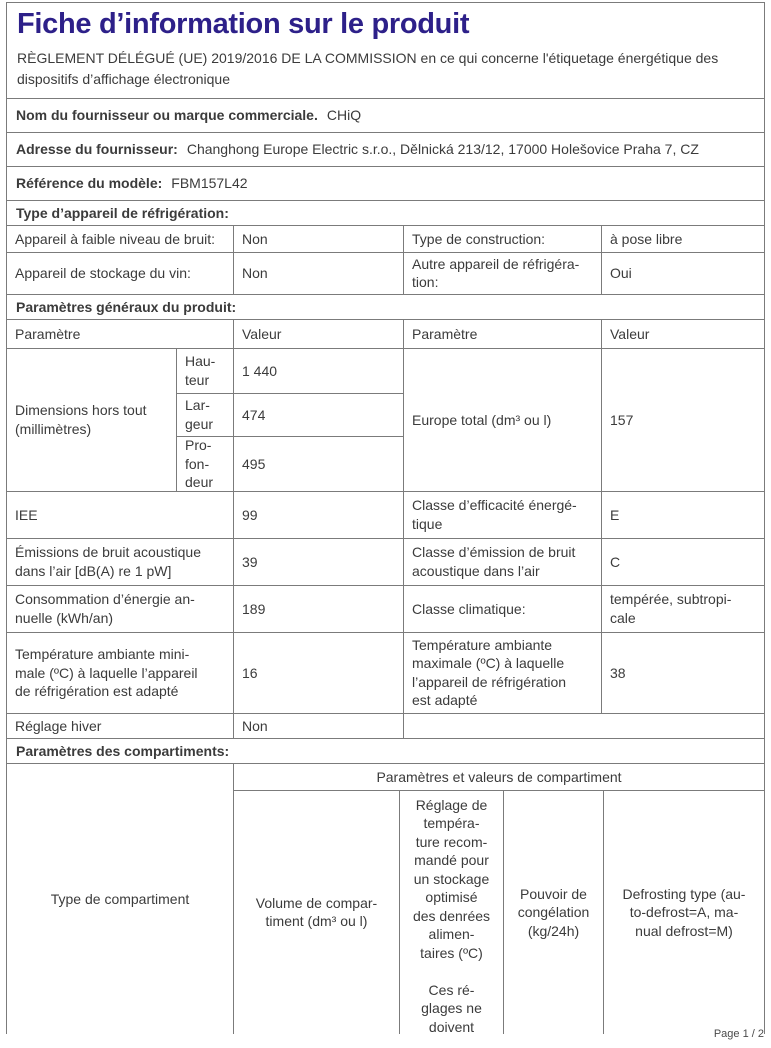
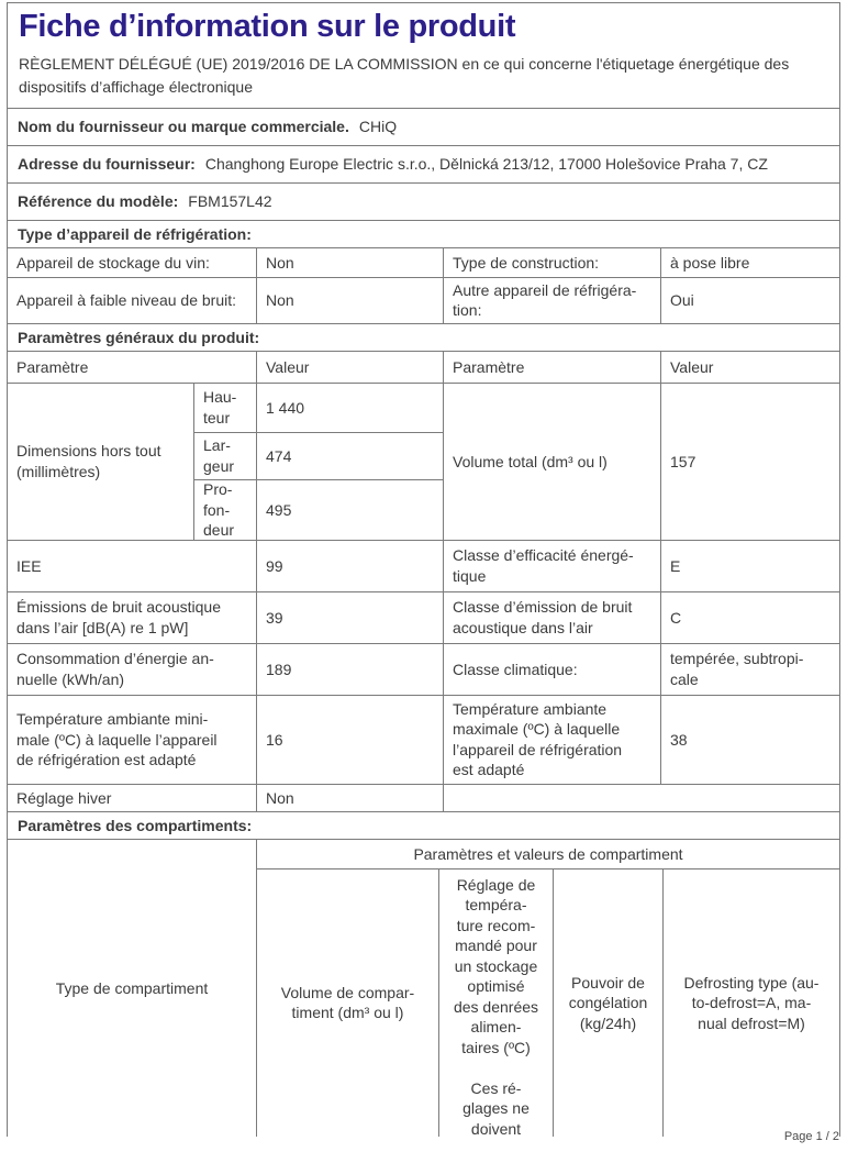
  Fiche d’information sur le produit
  RÈGLEMENT DÉLÉGUÉ (UE) 2019/2016 DE LA COMMISSION en ce qui concerne l'étiquetage énergétique des
  dispositifs d’affichage électronique
  Nom du fournisseur ou marque commerciale.
  CHiQ
  Adresse du fournisseur:
  Changhong Europe Electric s.r.o., Dělnická 213/12, 17000 Holešovice Praha 7, CZ
  Référence du modèle:
  FBM157L42
  Type d’appareil de réfrigération:
- Appareil à faible niveau de bruit:
+ Appareil de stockage du vin:
  Non
  Type de construction:
  à pose libre
- Appareil de stockage du vin:
+ Appareil à faible niveau de bruit:
  Non
  Autre appareil de réfrigéra-
  tion:
  Oui
  Paramètres généraux du produit:
  Paramètre
  Valeur
  Paramètre
  Valeur
  Dimensions hors tout
  (millimètres)
  Hau-
  teur
  1 440
  Lar-
  geur
  474
  Pro-
  fon-
  deur
  495
- Europe total (dm³ ou l)
+ Volume total (dm³ ou l)
  157
  IEE
  99
  Classe d’efficacité énergé-
  tique
  E
  Émissions de bruit acoustique
  dans l’air [dB(A) re 1 pW]
  39
  Classe d’émission de bruit
  acoustique dans l’air
  C
  Consommation d’énergie an-
  nuelle (kWh/an)
  189
  Classe climatique:
  tempérée, subtropi-
  cale
  Température ambiante mini-
  male (ºC) à laquelle l’appareil
  de réfrigération est adapté
  16
  Température ambiante
  maximale (ºC) à laquelle
  l’appareil de réfrigération
  est adapté
  38
  Réglage hiver
  Non
  Paramètres des compartiments:
  Type de compartiment
  Paramètres et valeurs de compartiment
  Volume de compar-
  timent (dm³ ou l)
  Réglage de
  tempéra-
  ture recom-
  mandé pour
  un stockage
  optimisé
  des denrées
  alimen-
  taires (ºC)
  Ces ré-
  glages ne
  doivent
  Pouvoir de
  congélation
  (kg/24h)
  Defrosting type (au-
  to-defrost=A, ma-
  nual defrost=M)
  Page 1 / 2
